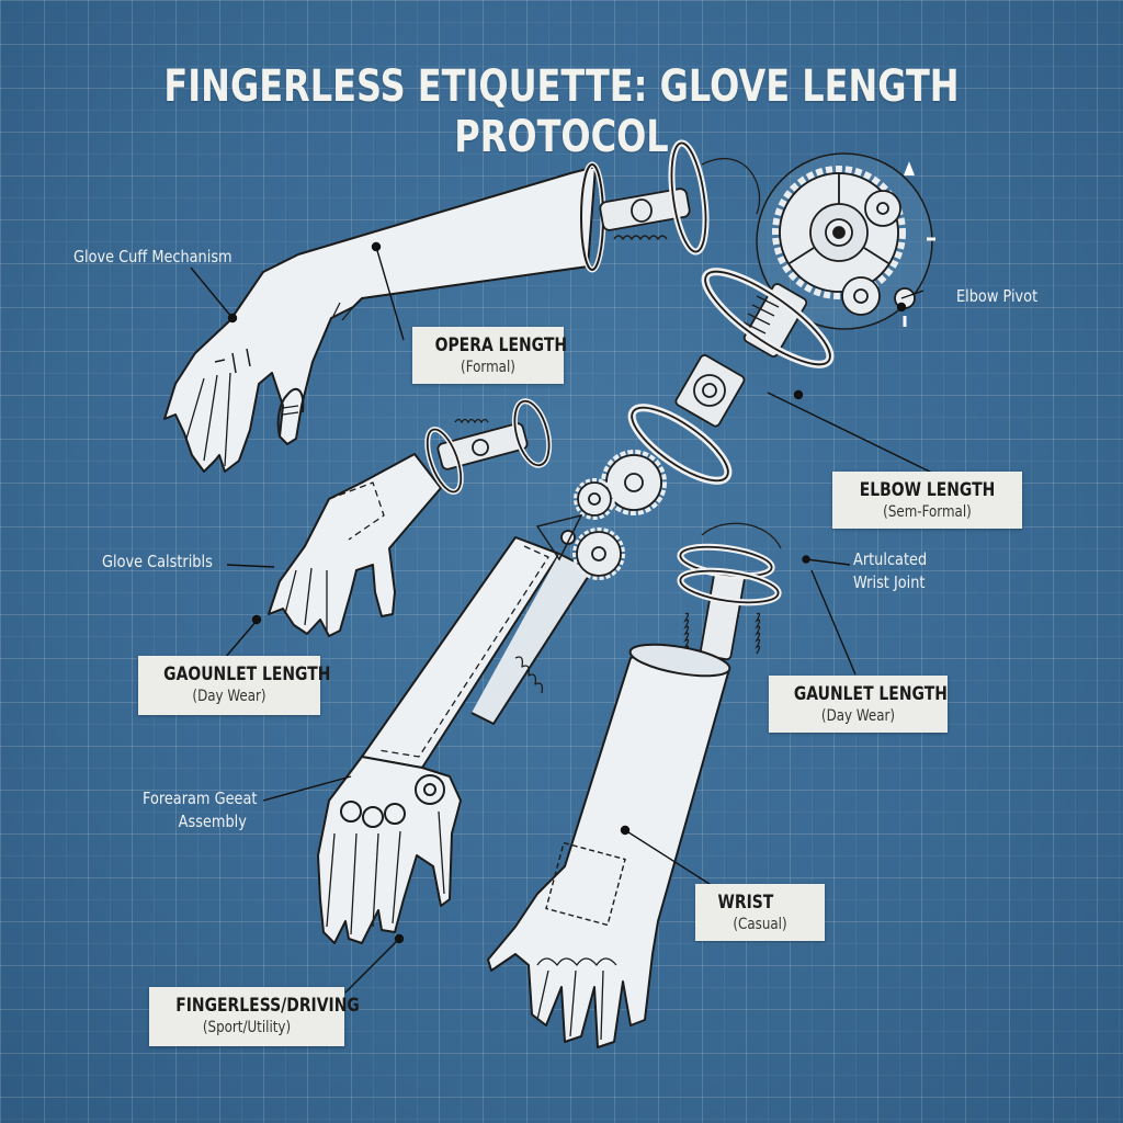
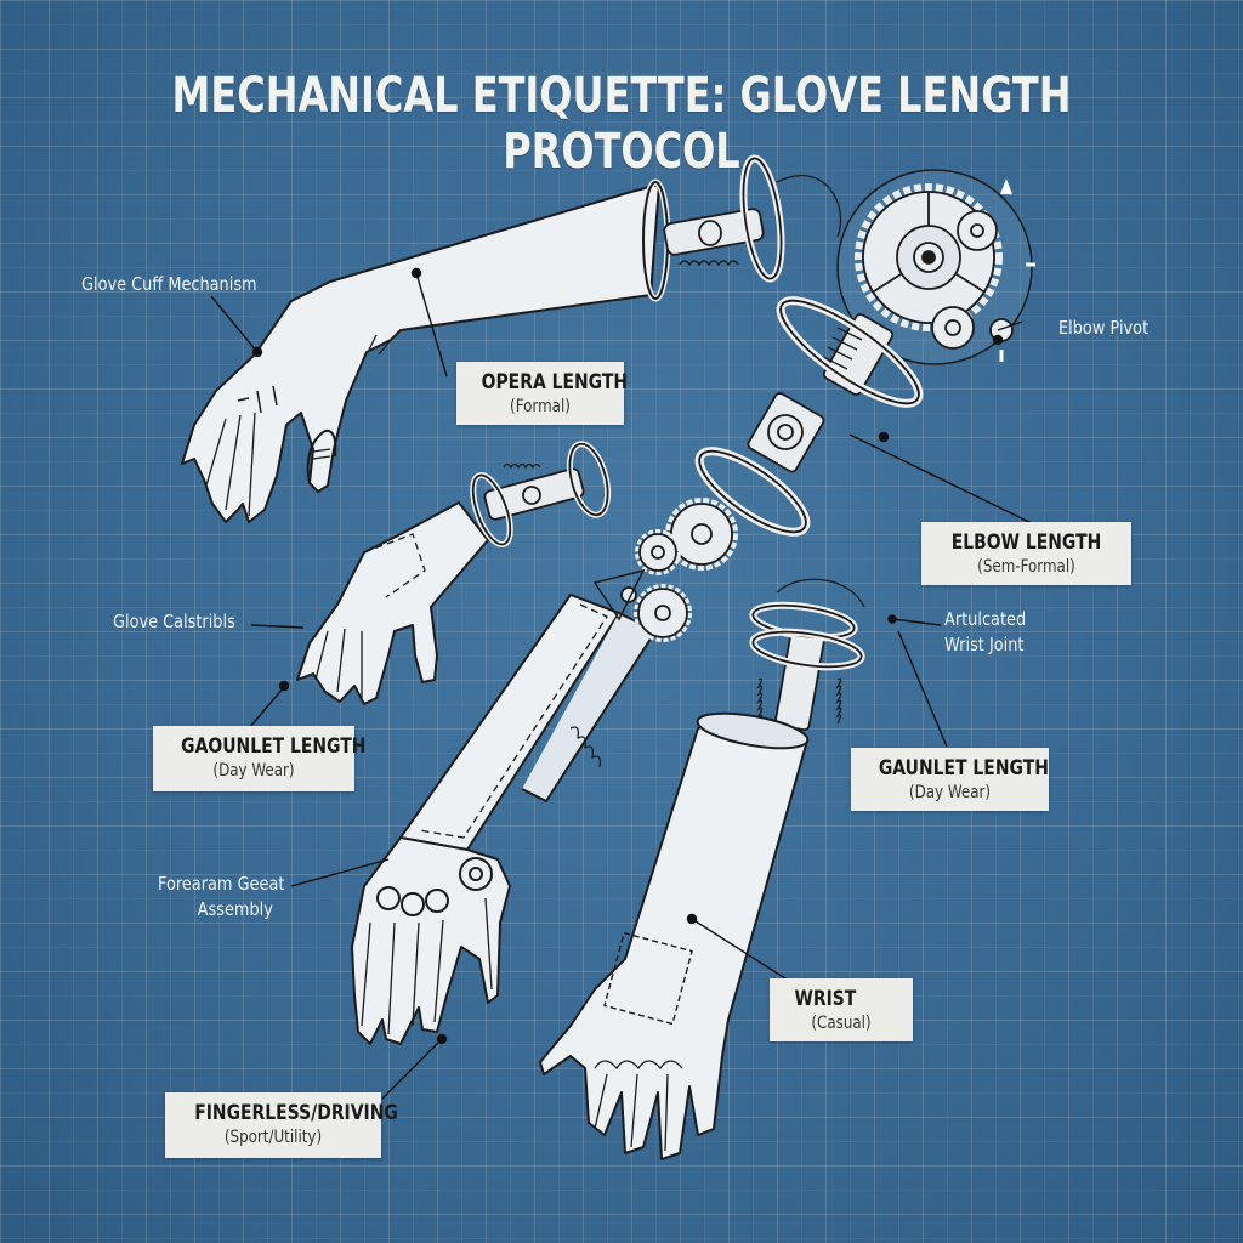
- FINGERLESS ETIQUETTE: GLOVE LENGTH PROTOCOL
+ MECHANICAL ETIQUETTE: GLOVE LENGTH PROTOCOL
  Glove Cuff Mechanism
  Elbow Pivot
  Glove Calstribls
  Artulcated
  Wrist Joint
  Forearam Geeat
  Assembly
  OPERA LENGTH
  (Formal)
  ELBOW LENGTH
  (Sem-Formal)
  GAOUNLET LENGTH
  (Day Wear)
  GAUNLET LENGTH
  (Day Wear)
  WRIST
  (Casual)
  FINGERLESS/DRIVING
  (Sport/Utility)
